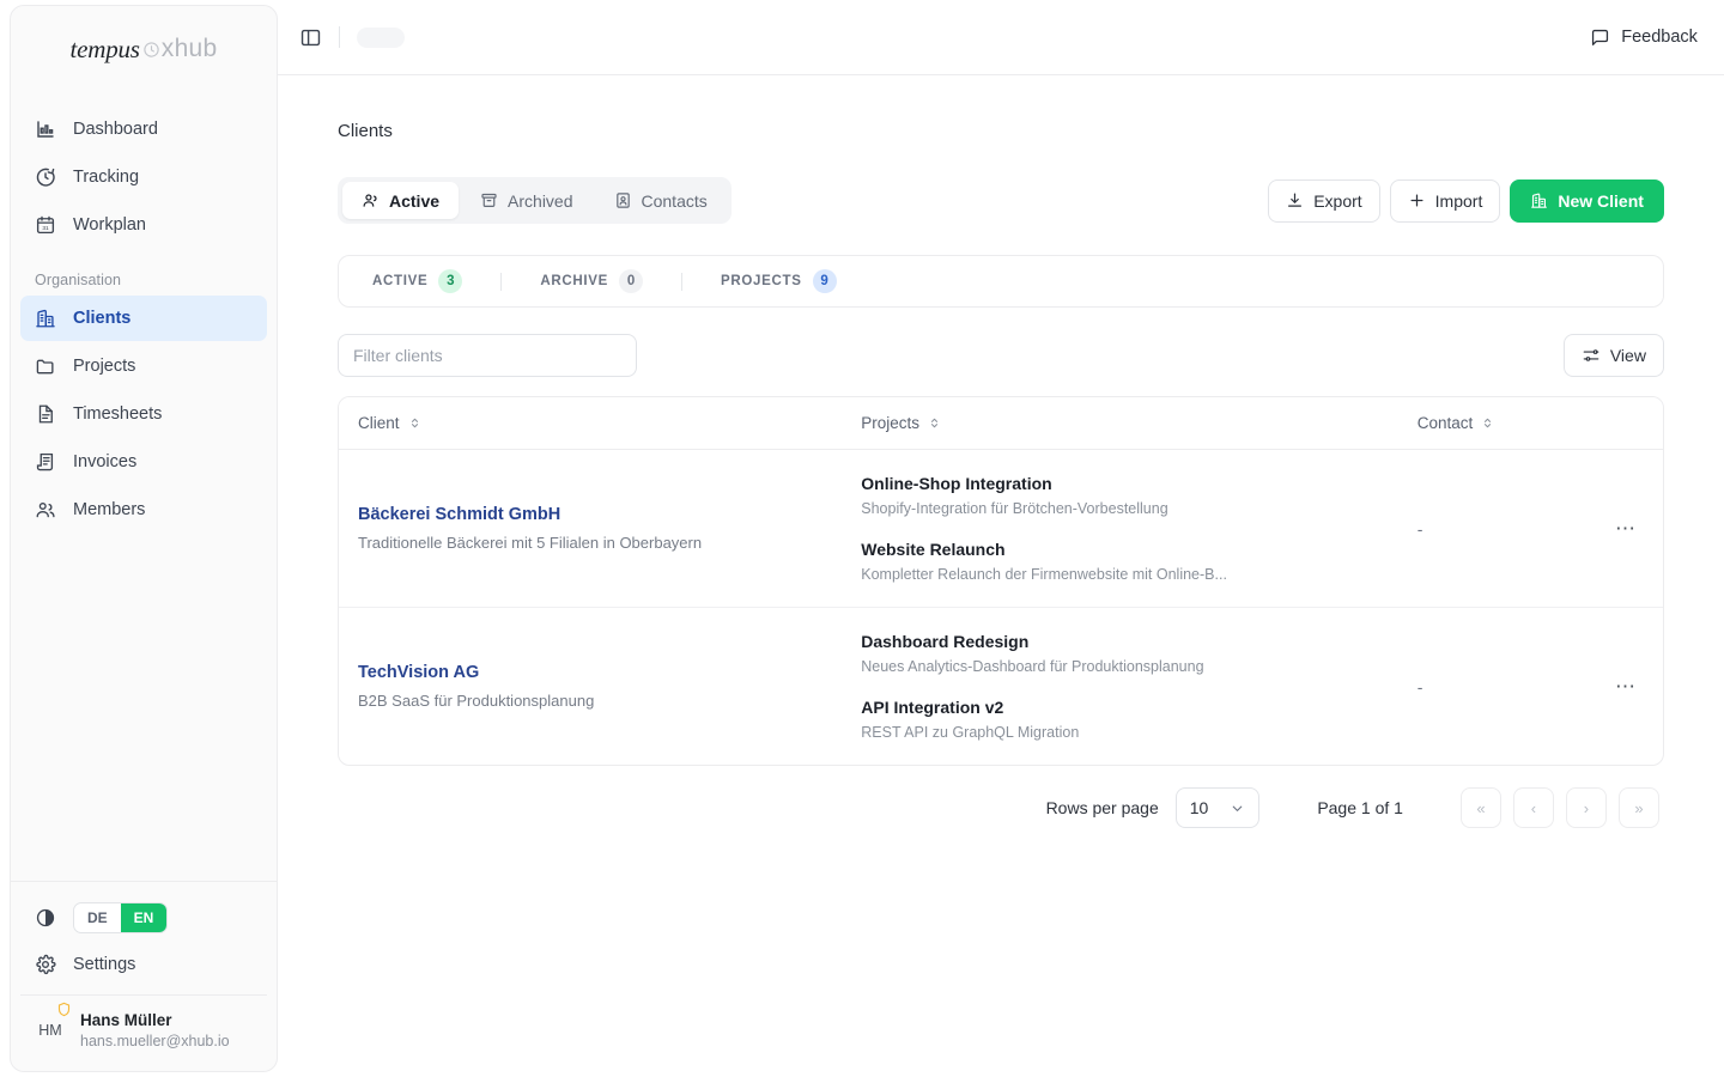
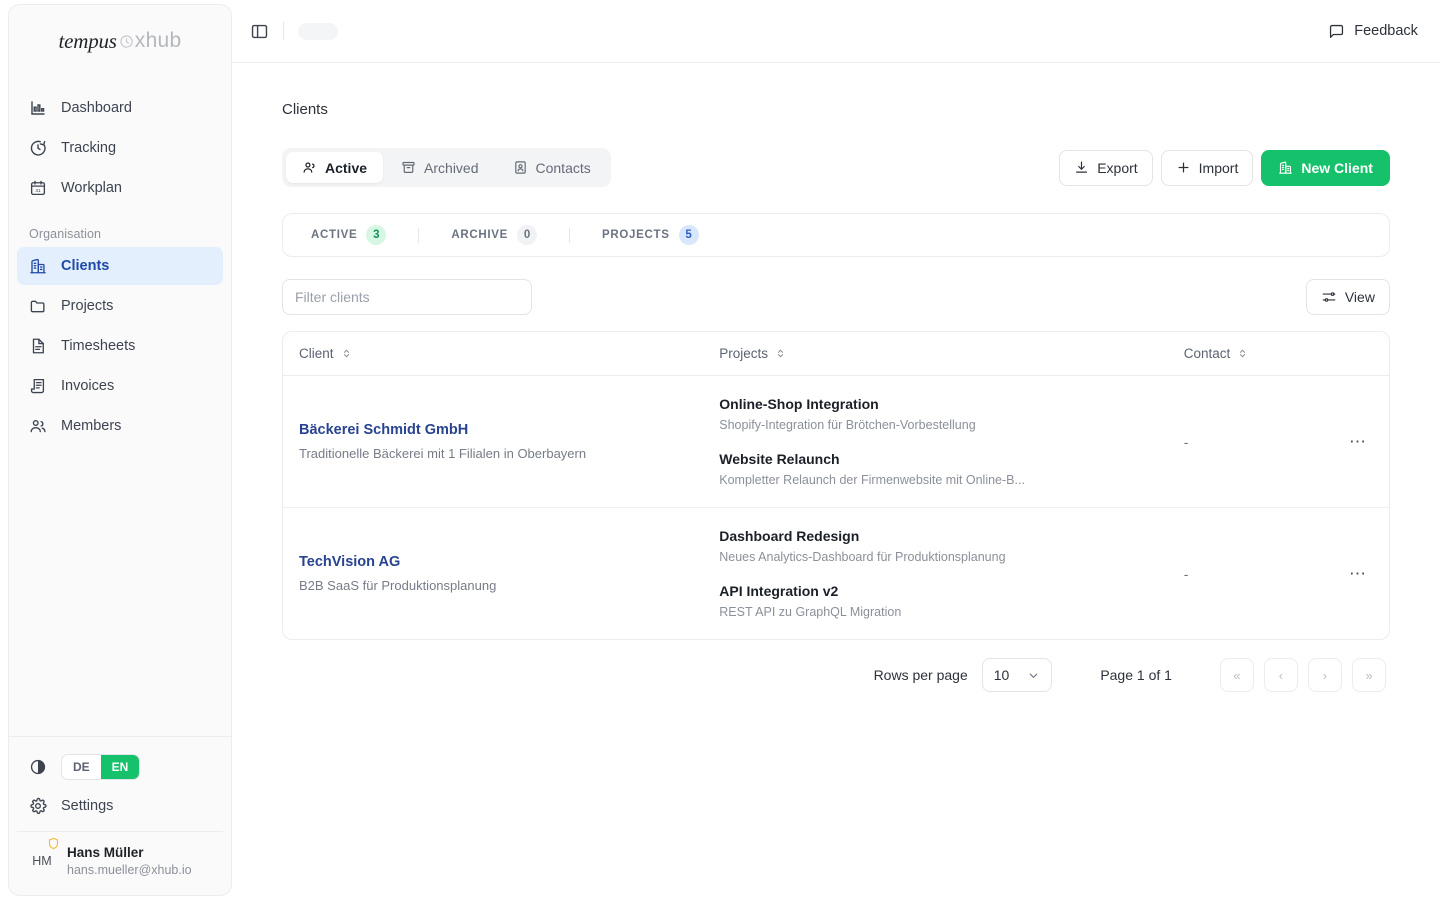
  tempus
  xhub
  Dashboard
  Tracking
  Workplan
  Organisation
  Clients
  Projects
  Timesheets
  Invoices
  Members
  DE
  EN
  Settings
  HM
  Hans Müller
  hans.mueller@xhub.io
  Feedback
  Clients
  Active
  Archived
  Contacts
  Export
  Import
  New Client
  ACTIVE
  3
  ARCHIVE
  0
  PROJECTS
- 9
+ 5
  Filter clients
  View
  Client	Projects	Contact
- Bäckerei Schmidt GmbH Traditionelle Bäckerei mit 5 Filialen in Oberbayern	Online-Shop Integration Shopify-Integration für Brötchen-Vorbestellung Website Relaunch Kompletter Relaunch der Firmenwebsite mit Online-B...	-	⋯
+ Bäckerei Schmidt GmbH Traditionelle Bäckerei mit 1 Filialen in Oberbayern	Online-Shop Integration Shopify-Integration für Brötchen-Vorbestellung Website Relaunch Kompletter Relaunch der Firmenwebsite mit Online-B...	-	⋯
  TechVision AG B2B SaaS für Produktionsplanung	Dashboard Redesign Neues Analytics-Dashboard für Produktionsplanung API Integration v2 REST API zu GraphQL Migration	-	⋯
  Rows per page
  10
  Page 1 of 1
  «
  ‹
  ›
  »
